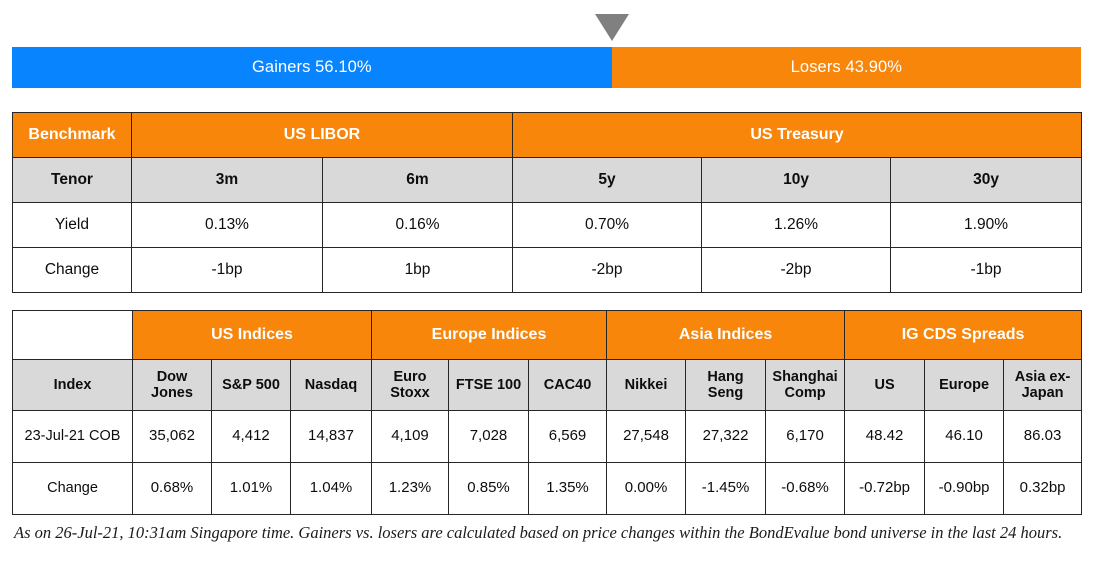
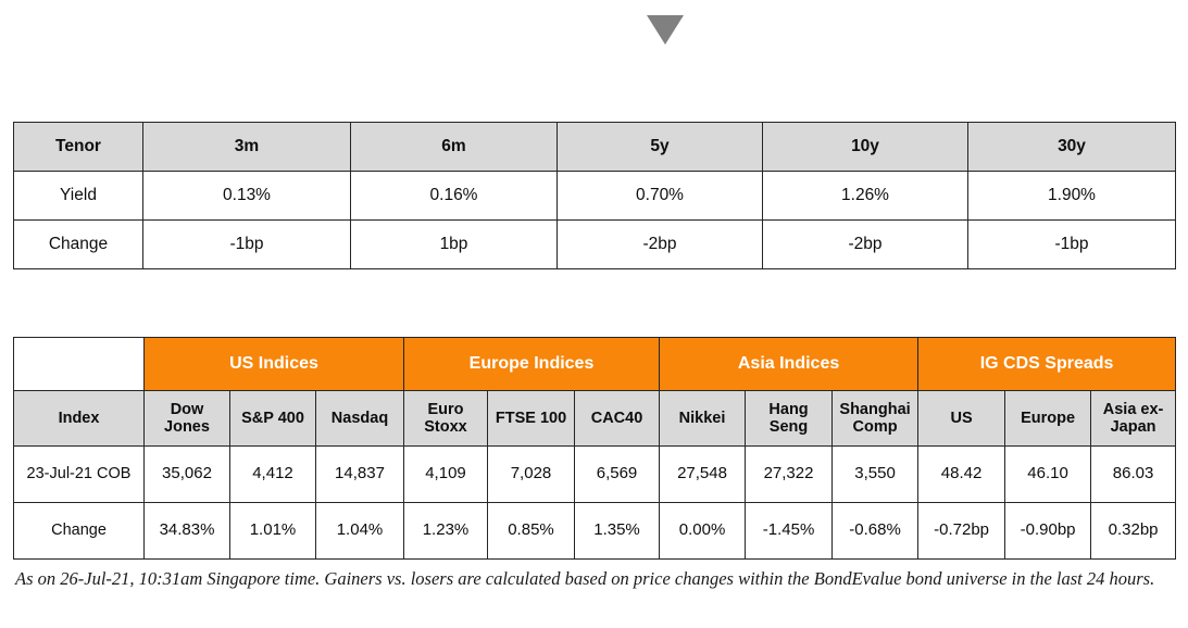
- Gainers 56.10%
- Losers 43.90%
- Benchmark	US LIBOR	US Treasury
  Tenor	3m	6m	5y	10y	30y
  Yield	0.13%	0.16%	0.70%	1.26%	1.90%
  Change	-1bp	1bp	-2bp	-2bp	-1bp
  	US Indices	Europe Indices	Asia Indices	IG CDS Spreads
- Index	Dow Jones	S&P 500	Nasdaq	Euro Stoxx	FTSE 100	CAC40	Nikkei	Hang Seng	Shanghai Comp	US	Europe	Asia ex-Japan
+ Index	Dow Jones	S&P 400	Nasdaq	Euro Stoxx	FTSE 100	CAC40	Nikkei	Hang Seng	Shanghai Comp	US	Europe	Asia ex-Japan
- 23-Jul-21 COB	35,062	4,412	14,837	4,109	7,028	6,569	27,548	27,322	6,170	48.42	46.10	86.03
+ 23-Jul-21 COB	35,062	4,412	14,837	4,109	7,028	6,569	27,548	27,322	3,550	48.42	46.10	86.03
- Change	0.68%	1.01%	1.04%	1.23%	0.85%	1.35%	0.00%	-1.45%	-0.68%	-0.72bp	-0.90bp	0.32bp
+ Change	34.83%	1.01%	1.04%	1.23%	0.85%	1.35%	0.00%	-1.45%	-0.68%	-0.72bp	-0.90bp	0.32bp
  As on 26-Jul-21, 10:31am Singapore time. Gainers vs. losers are calculated based on price changes within the BondEvalue bond universe in the last 24 hours.
